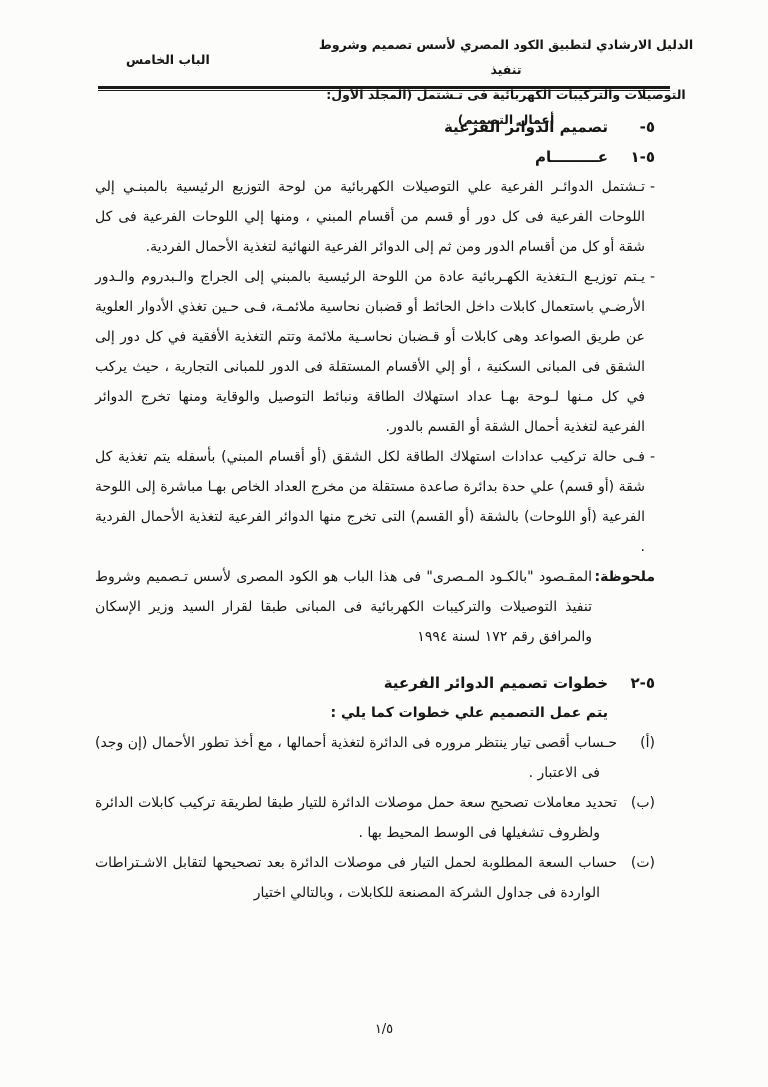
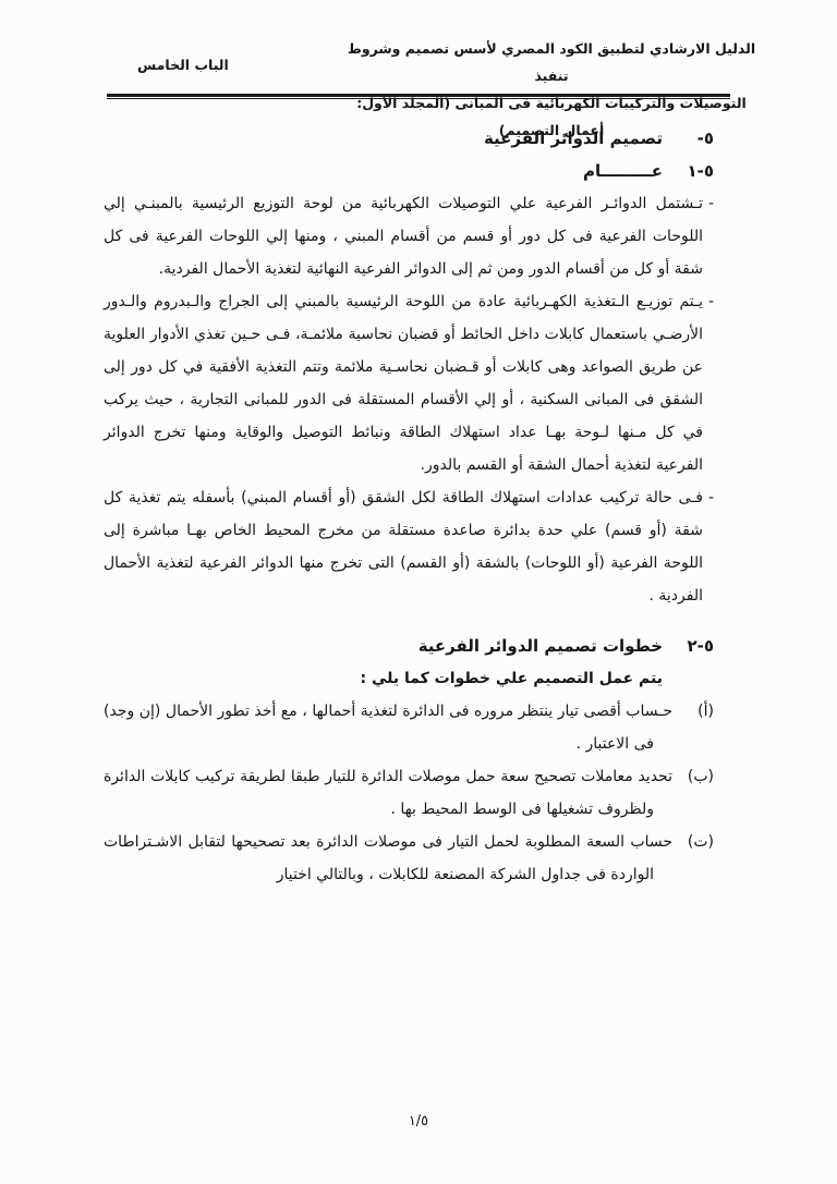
  الدليل الارشادي لتطبيق الكود المصري لأسس تصميم وشروط تنفيذ
- التوصيلات والتركيبات الكهربائية فى تـشتمل (المجلد الأول: أعمال التصميم)
+ التوصيلات والتركيبات الكهربائية فى المبانى (المجلد الأول: أعمال التصميم)
  الباب الخامس
  ٥-تصميم الدوائر الفرعية
  ٥-١عـــــــــام
  -تـشتمل الدوائـر الفرعية علي التوصيلات الكهربائية من لوحة التوزيع الرئيسية بالمبنـي إلي اللوحات الفرعية فى كل دور أو قسم من أقسام المبني ، ومنها إلي اللوحات الفرعية فى كل شقة أو كل من أقسام الدور ومن ثم إلى الدوائر الفرعية النهائية لتغذية الأحمال الفردية.
  -يـتم توزيـع الـتغذية الكهـربائية عادة من اللوحة الرئيسية بالمبني إلى الجراج والـبدروم والـدور الأرضـي باستعمال كابلات داخل الحائط أو قضبان نحاسية ملائمـة، فـى حـين تغذي الأدوار العلوية عن طريق الصواعد وهى كابلات أو قـضبان نحاسـية ملائمة وتتم التغذية الأفقية في كل دور إلى الشقق فى المبانى السكنية ، أو إلي الأقسام المستقلة فى الدور للمبانى التجارية ، حيث يركب في كل مـنها لـوحة بهـا عداد استهلاك الطاقة ونبائط التوصيل والوقاية ومنها تخرج الدوائر الفرعية لتغذية أحمال الشقة أو القسم بالدور.
- -فـى حالة تركيب عدادات استهلاك الطاقة لكل الشقق (أو أقسام المبني) بأسفله يتم تغذية كل شقة (أو قسم) علي حدة بدائرة صاعدة مستقلة من مخرج العداد الخاص بهـا مباشرة إلى اللوحة الفرعية (أو اللوحات) بالشقة (أو القسم) التى تخرج منها الدوائر الفرعية لتغذية الأحمال الفردية .
+ -فـى حالة تركيب عدادات استهلاك الطاقة لكل الشقق (أو أقسام المبني) بأسفله يتم تغذية كل شقة (أو قسم) علي حدة بدائرة صاعدة مستقلة من مخرج المحيط الخاص بهـا مباشرة إلى اللوحة الفرعية (أو اللوحات) بالشقة (أو القسم) التى تخرج منها الدوائر الفرعية لتغذية الأحمال الفردية .
- ملحوظة:المقـصود "بالكـود المـصرى" فى هذا الباب هو الكود المصرى لأسس تـصميم وشروط تنفيذ التوصيلات والتركيبات الكهربائية فى المبانى طبقا لقرار السيد وزير الإسكان والمرافق رقم ١٧٢ لسنة ١٩٩٤
  ٥-٢خطوات تصميم الدوائر الفرعية
  يتم عمل التصميم علي خطوات كما يلي :
  (أ)حـساب أقصى تيار ينتظر مروره فى الدائرة لتغذية أحمالها ، مع أخذ تطور الأحمال (إن وجد) فى الاعتبار .
  (ب)تحديد معاملات تصحيح سعة حمل موصلات الدائرة للتيار طبقا لطريقة تركيب كابلات الدائرة ولظروف تشغيلها فى الوسط المحيط بها .
  (ت)حساب السعة المطلوبة لحمل التيار فى موصلات الدائرة بعد تصحيحها لتقابل الاشـتراطات الواردة فى جداول الشركة المصنعة للكابلات ، وبالتالي اختيار
  ١/٥
